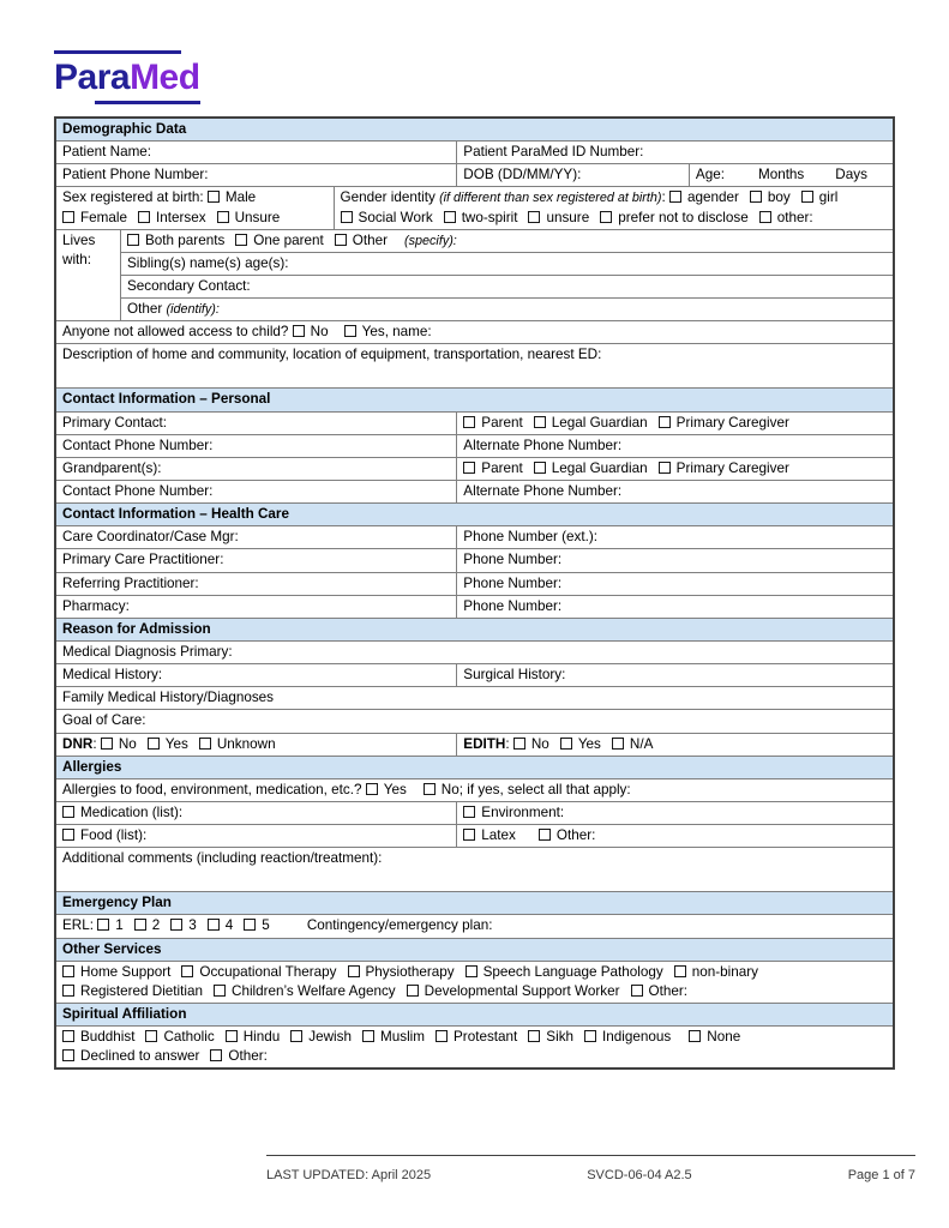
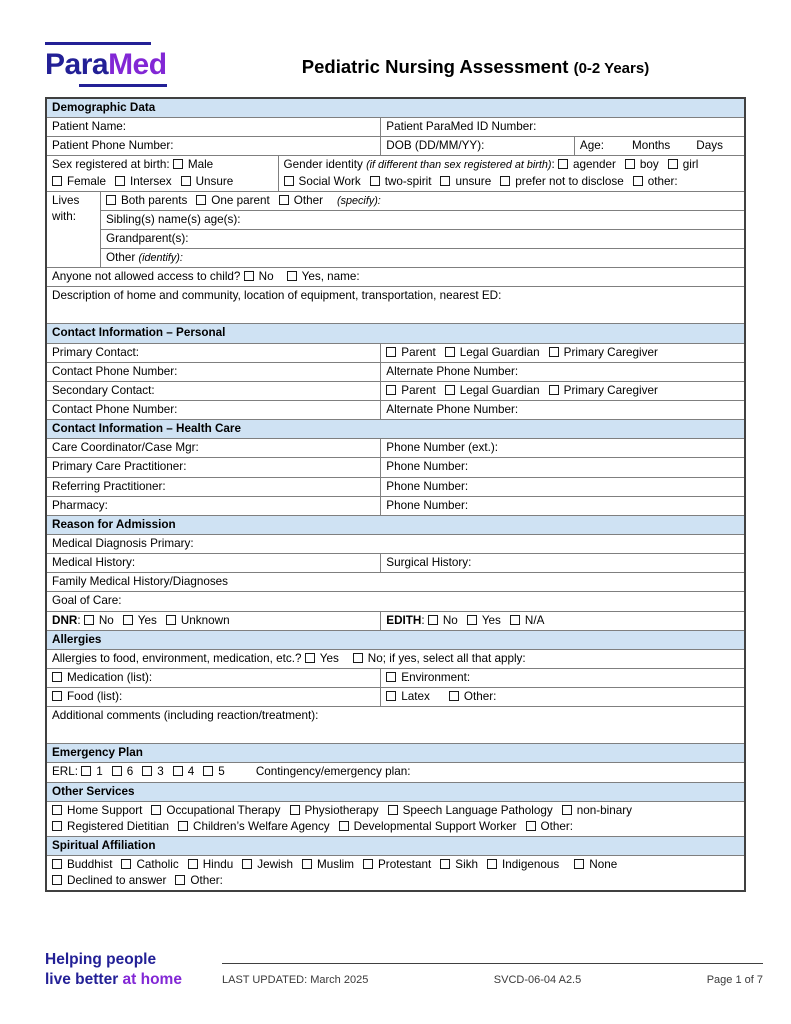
  ParaMed
+ Pediatric Nursing Assessment (0-2 Years)
  Demographic Data
  Patient Name:	Patient ParaMed ID Number:
  Patient Phone Number:	DOB (DD/MM/YY):	Age: Months Days
  Sex registered at birth: MaleFemale Intersex Unsure	Gender identity (if different than sex registered at birth): agender boy girlSocial Work two-spirit unsure prefer not to disclose other:
  Lives with:	Both parents One parent Other (specify):
  Sibling(s) name(s) age(s):
- Secondary Contact:
+ Grandparent(s):
  Other (identify):
  Anyone not allowed access to child? No Yes, name:
  Description of home and community, location of equipment, transportation, nearest ED:
  Contact Information – Personal
  Primary Contact:	Parent Legal Guardian Primary Caregiver
  Contact Phone Number:	Alternate Phone Number:
- Grandparent(s):	Parent Legal Guardian Primary Caregiver
+ Secondary Contact:	Parent Legal Guardian Primary Caregiver
  Contact Phone Number:	Alternate Phone Number:
  Contact Information – Health Care
  Care Coordinator/Case Mgr:	Phone Number (ext.):
  Primary Care Practitioner:	Phone Number:
  Referring Practitioner:	Phone Number:
  Pharmacy:	Phone Number:
  Reason for Admission
  Medical Diagnosis Primary:
  Medical History:	Surgical History:
  Family Medical History/Diagnoses
  Goal of Care:
  DNR: No Yes Unknown	EDITH: No Yes N/A
  Allergies
  Allergies to food, environment, medication, etc.? Yes No; if yes, select all that apply:
  Medication (list):	Environment:
  Food (list):	Latex Other:
  Additional comments (including reaction/treatment):
  Emergency Plan
- ERL: 1 2 3 4 5 Contingency/emergency plan:
+ ERL: 1 6 3 4 5 Contingency/emergency plan:
  Other Services
  Home Support Occupational Therapy Physiotherapy Speech Language Pathology non-binaryRegistered Dietitian Children’s Welfare Agency Developmental Support Worker Other:
  Spiritual Affiliation
  Buddhist Catholic Hindu Jewish Muslim Protestant Sikh Indigenous NoneDeclined to answer Other:
+ Helping people
+ live better at home
- LAST UPDATED: April 2025
+ LAST UPDATED: March 2025
  SVCD-06-04 A2.5
  Page 1 of 7
